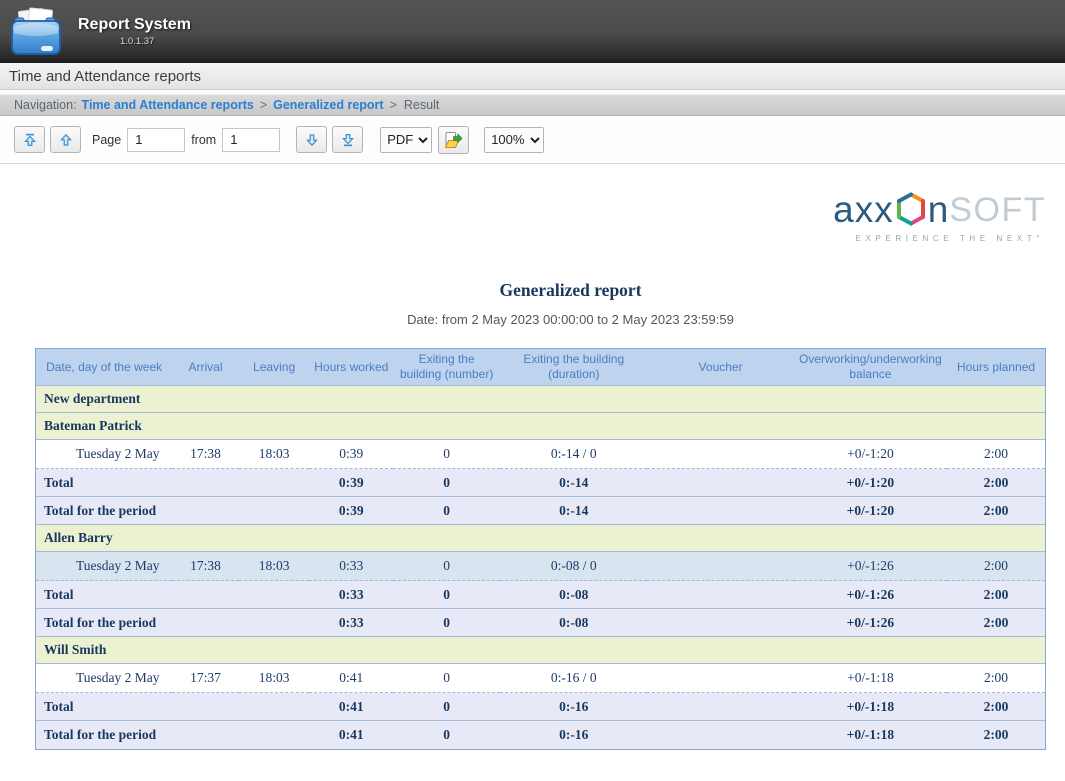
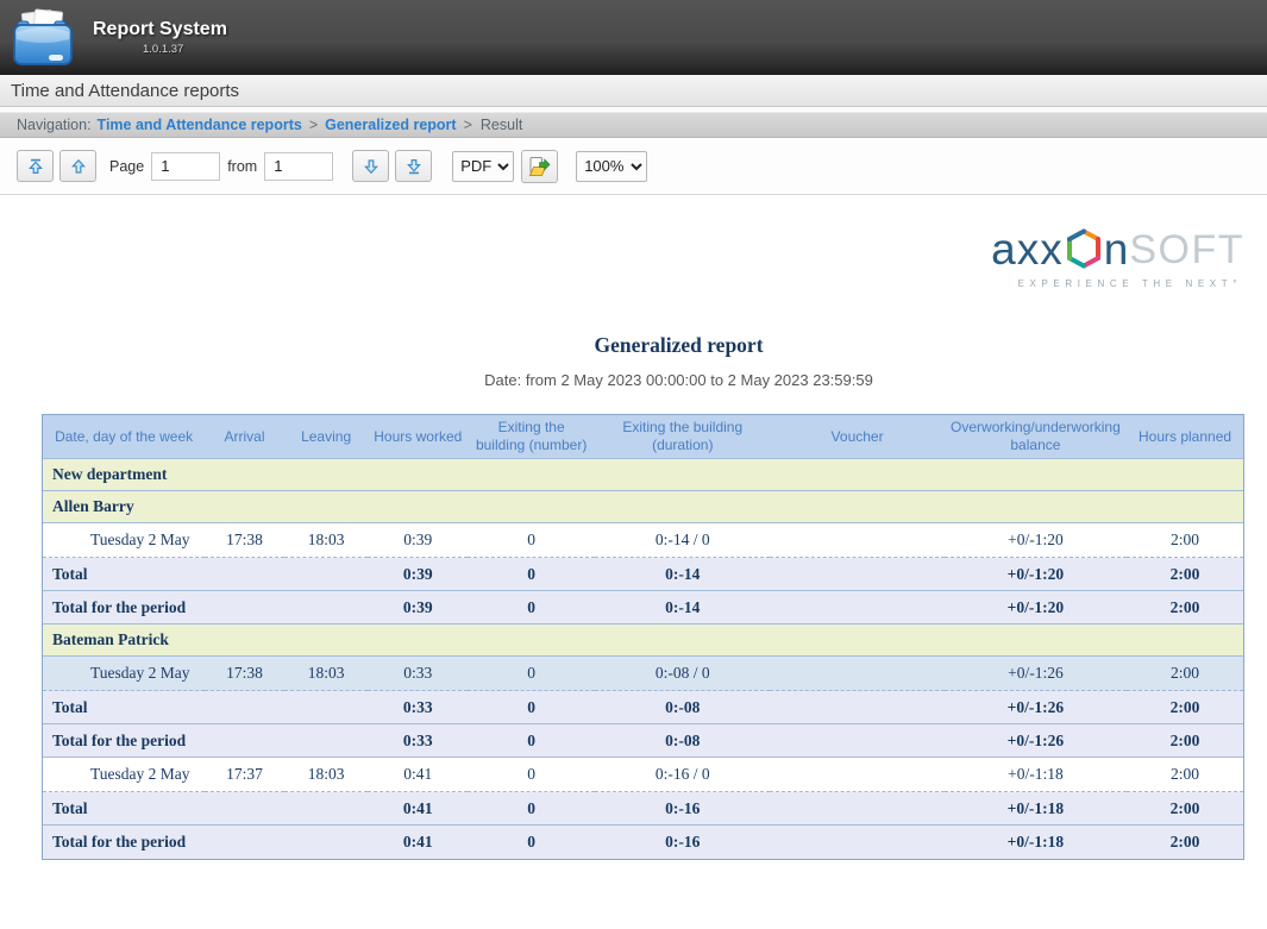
  Report System
  1.0.1.37
  Time and Attendance reports
  Navigation:
  Time and Attendance reports
  >
  Generalized report
  >
  Result
  Page
  1
  from
  1
  PDF
  100%
  axx
  n
  SOFT
  EXPERIENCE THE NEXT°
  Generalized report
  Date: from 2 May 2023 00:00:00 to 2 May 2023 23:59:59
  Date, day of the week	Arrival	Leaving	Hours worked	Exiting the building (number)	Exiting the building (duration)	Voucher	Overworking/underworking balance	Hours planned
  New department
- Bateman Patrick
+ Allen Barry
  Tuesday 2 May	17:38	18:03	0:39	0	0:-14 / 0		+0/-1:20	2:00
  Total			0:39	0	0:-14		+0/-1:20	2:00
  Total for the period			0:39	0	0:-14		+0/-1:20	2:00
- Allen Barry
+ Bateman Patrick
  Tuesday 2 May	17:38	18:03	0:33	0	0:-08 / 0		+0/-1:26	2:00
  Total			0:33	0	0:-08		+0/-1:26	2:00
  Total for the period			0:33	0	0:-08		+0/-1:26	2:00
- Will Smith
  Tuesday 2 May	17:37	18:03	0:41	0	0:-16 / 0		+0/-1:18	2:00
  Total			0:41	0	0:-16		+0/-1:18	2:00
  Total for the period			0:41	0	0:-16		+0/-1:18	2:00
